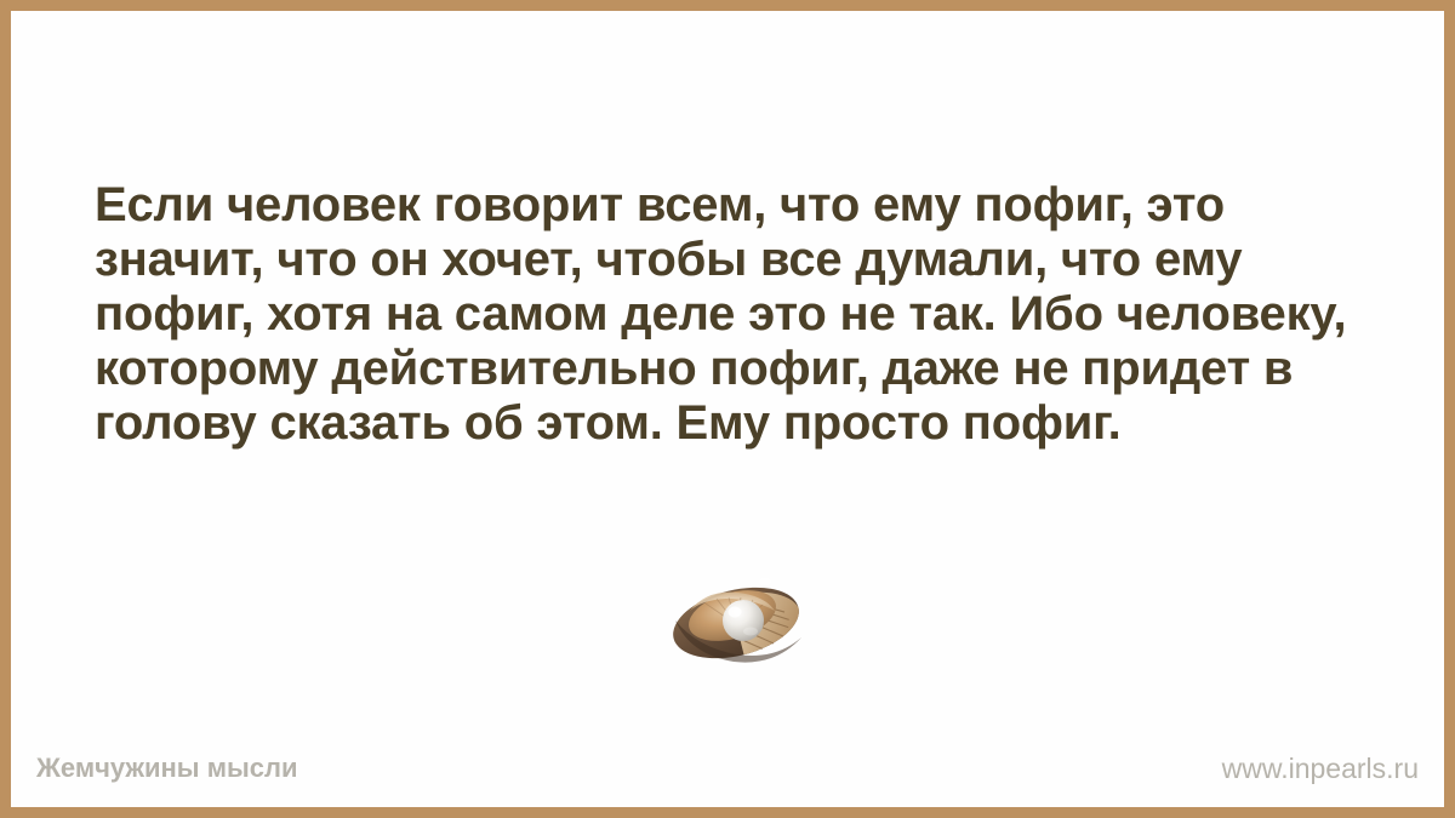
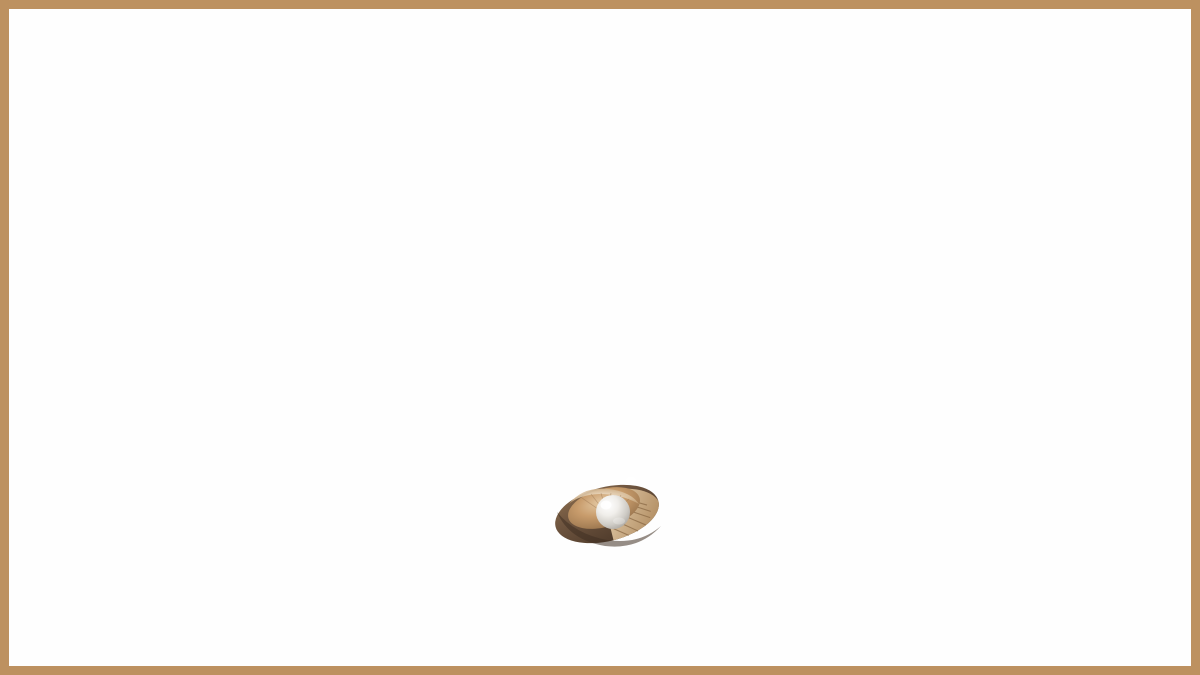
- Если человек говорит всем, что ему пофиг, это значит, что он хочет, чтобы все думали, что ему пофиг, хотя на самом деле это не так. Ибо человеку, которому действительно пофиг, даже не придет в голову сказать об этом. Ему просто пофиг.
- Жемчужины мысли
- www.inpearls.ru
